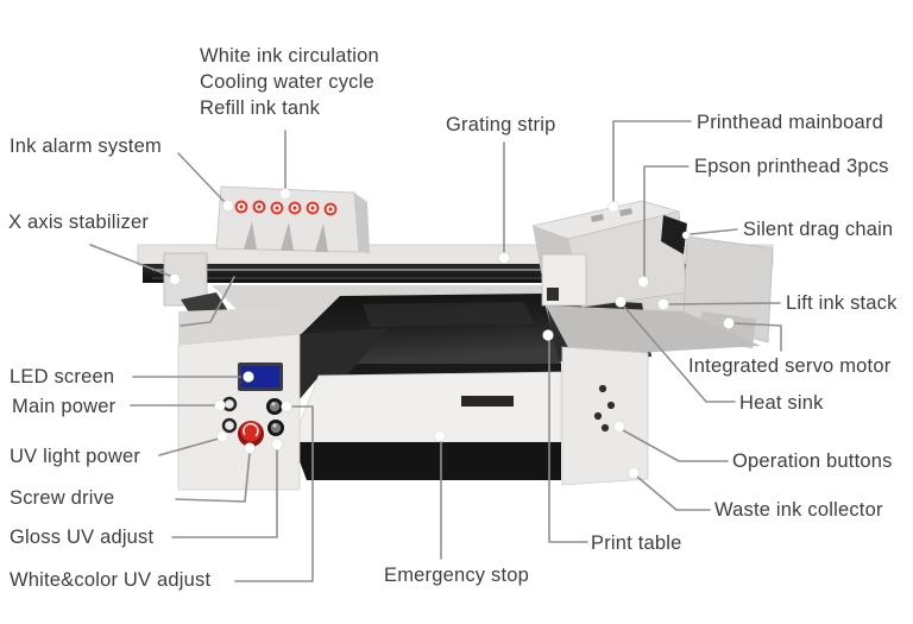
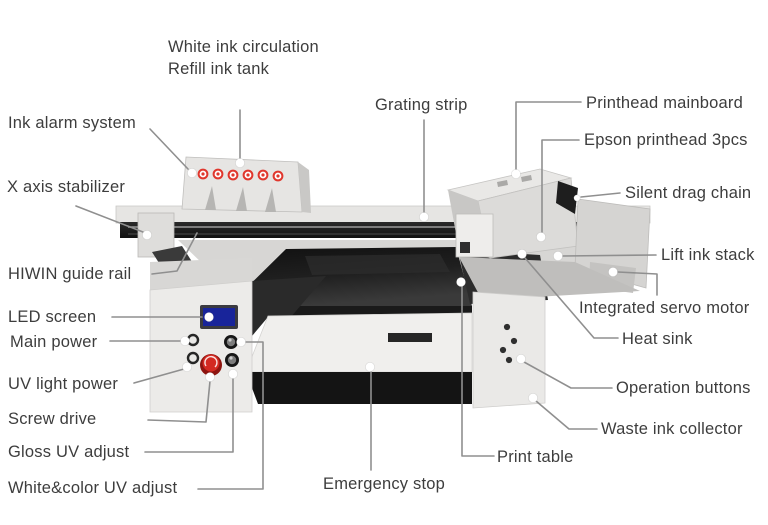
  White ink circulation
- Cooling water cycle
  Refill ink tank
  Ink alarm system
  X axis stabilizer
+ HIWIN guide rail
  LED screen
  Main power
  UV light power
  Screw drive
  Gloss UV adjust
  White&color UV adjust
  Grating strip
  Printhead mainboard
  Epson printhead 3pcs
  Silent drag chain
  Lift ink stack
  Integrated servo motor
  Heat sink
  Operation buttons
  Waste ink collector
  Print table
  Emergency stop
